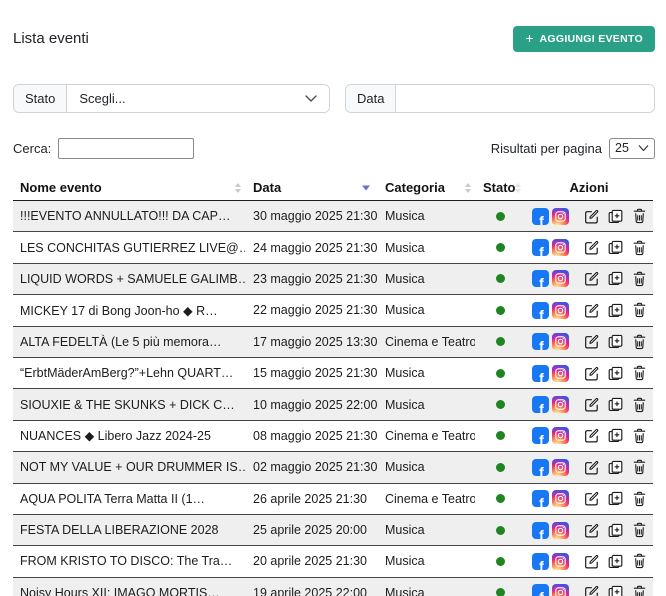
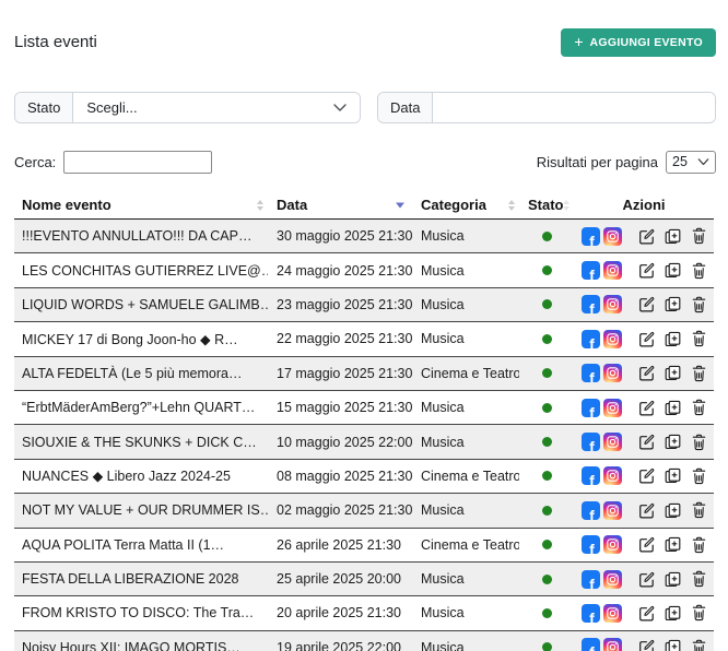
  Lista eventi
  +
  AGGIUNGI EVENTO
  Stato
  Scegli...
  Data
  Cerca:
  Risultati per pagina
  25
  Nome evento	Data	Categoria	Stato	Azioni
  !!!EVENTO ANNULLATO!!! DA CAP…	30 maggio 2025 21:30	Musica		f
  LES CONCHITAS GUTIERREZ LIVE@…	24 maggio 2025 21:30	Musica		f
  LIQUID WORDS + SAMUELE GALIMB…	23 maggio 2025 21:30	Musica		f
  MICKEY 17 di Bong Joon-ho ◆ R…	22 maggio 2025 21:30	Musica		f
- ALTA FEDELTÀ (Le 5 più memora…	17 maggio 2025 13:30	Cinema e Teatro		f
+ ALTA FEDELTÀ (Le 5 più memora…	17 maggio 2025 21:30	Cinema e Teatro		f
  “ErbtMäderAmBerg?”+Lehn QUART…	15 maggio 2025 21:30	Musica		f
  SIOUXIE & THE SKUNKS + DICK C…	10 maggio 2025 22:00	Musica		f
  NUANCES ◆ Libero Jazz 2024-25	08 maggio 2025 21:30	Cinema e Teatro		f
  NOT MY VALUE + OUR DRUMMER IS…	02 maggio 2025 21:30	Musica		f
  AQUA POLITA Terra Matta II (1…	26 aprile 2025 21:30	Cinema e Teatro		f
  FESTA DELLA LIBERAZIONE 2028	25 aprile 2025 20:00	Musica		f
  FROM KRISTO TO DISCO: The Tra…	20 aprile 2025 21:30	Musica		f
  Noisy Hours XII: IMAGO MORTIS…	19 aprile 2025 22:00	Musica
